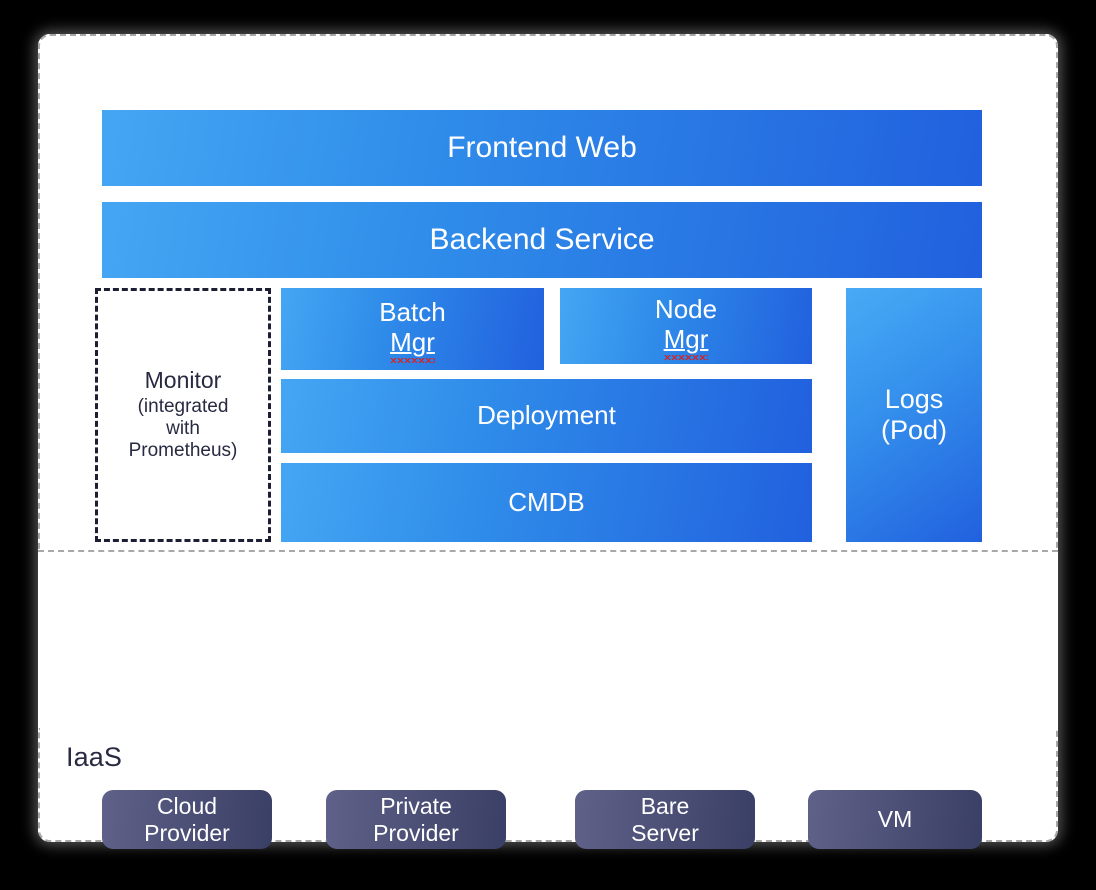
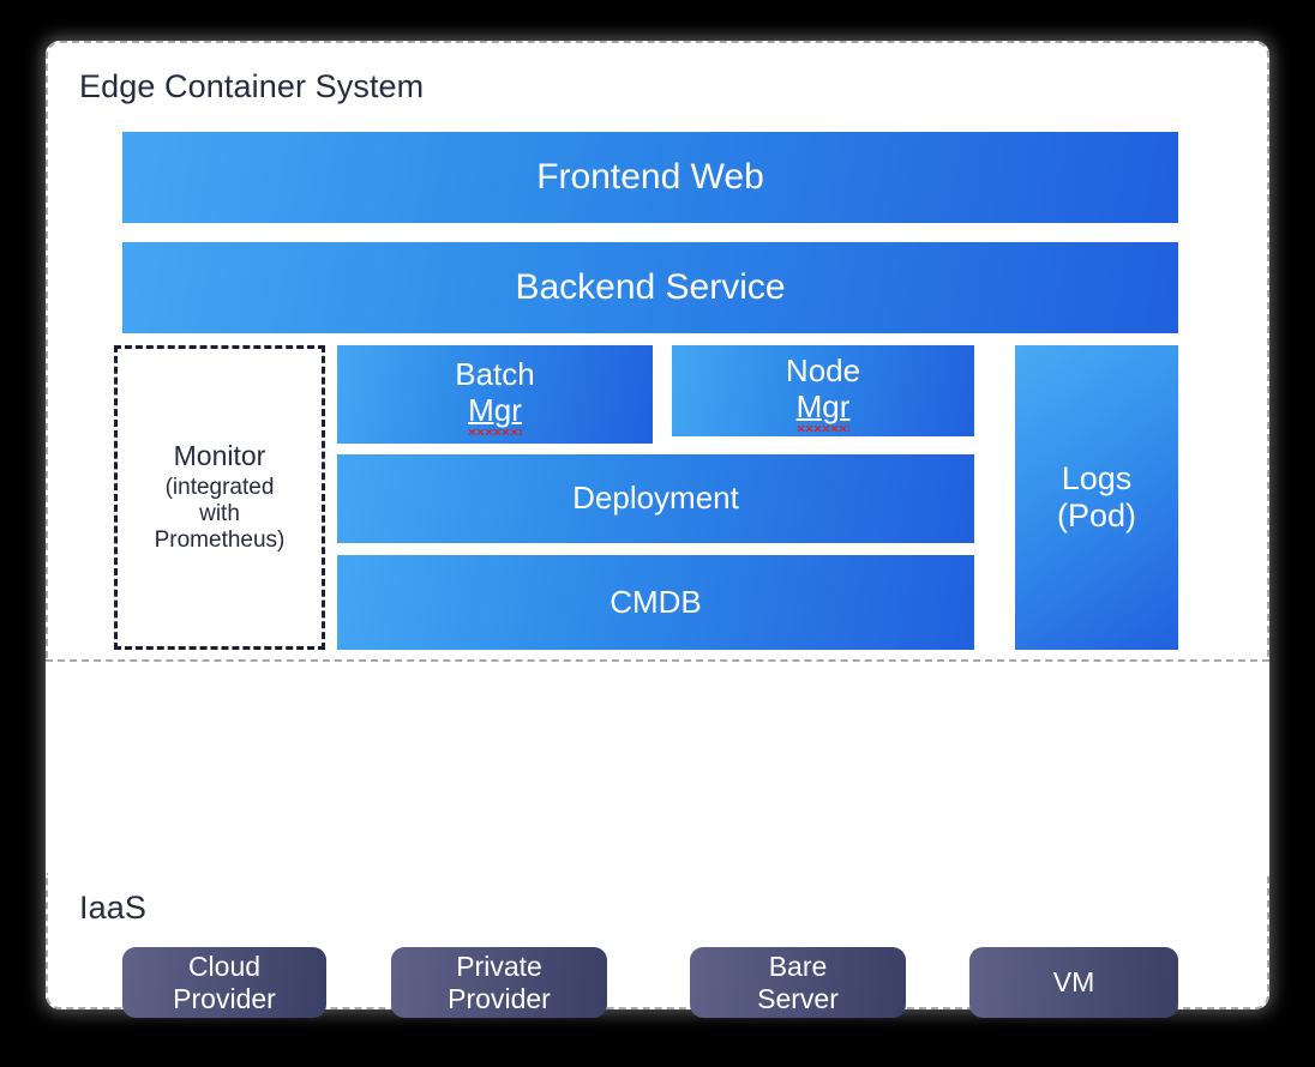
+ Edge Container System
  Frontend Web
  Backend Service
  Monitor
  (integrated
  with
  Prometheus)
  Batch
  Mgr
  Node
  Mgr
  Deployment
  CMDB
  Logs
  (Pod)
  IaaS
  Cloud
  Provider
  Private
  Provider
  Bare
  Server
  VM
